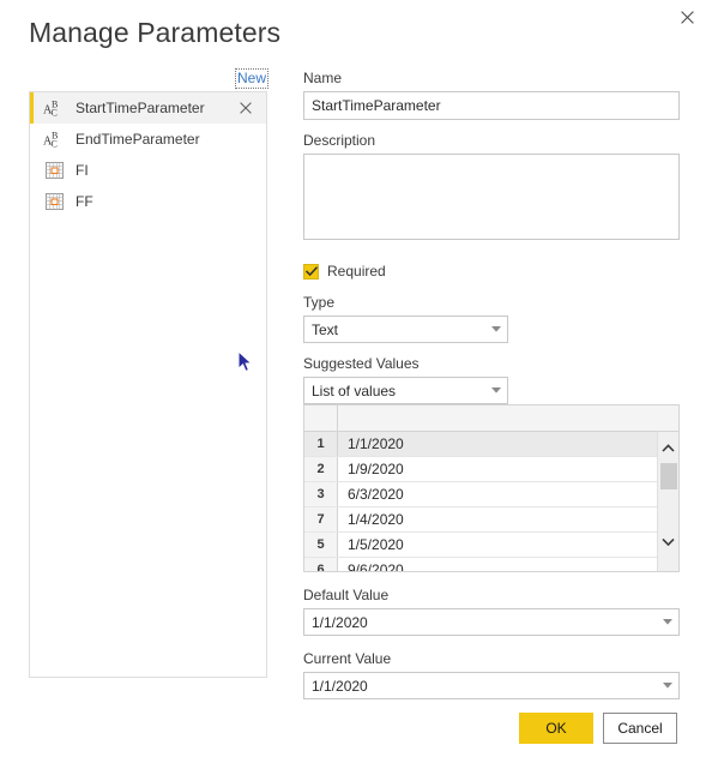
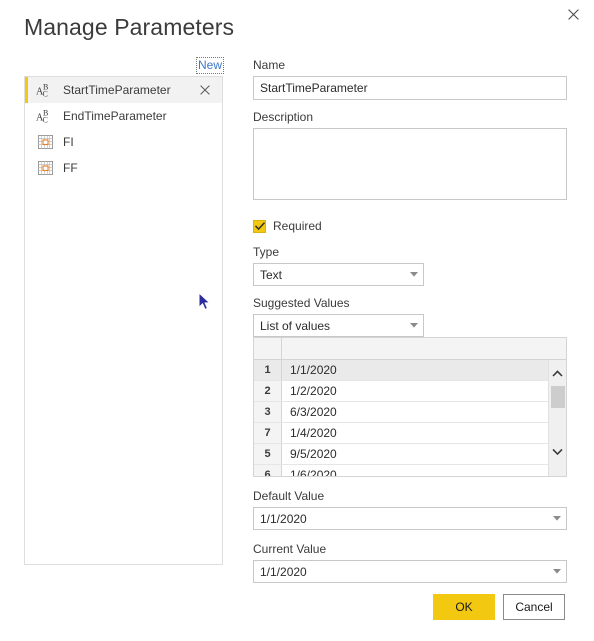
  Manage Parameters
  New
  A
  B
  C
  StartTimeParameter
  A
  B
  C
  EndTimeParameter
  FI
  FF
  Name
  StartTimeParameter
  Description
  Required
  Type
  Text
  Suggested Values
  List of values
  1
  1/1/2020
  2
- 1/9/2020
+ 1/2/2020
  3
  6/3/2020
  7
  1/4/2020
  5
- 1/5/2020
+ 9/5/2020
  6
- 9/6/2020
+ 1/6/2020
  Default Value
  1/1/2020
  Current Value
  1/1/2020
  OK
  Cancel
